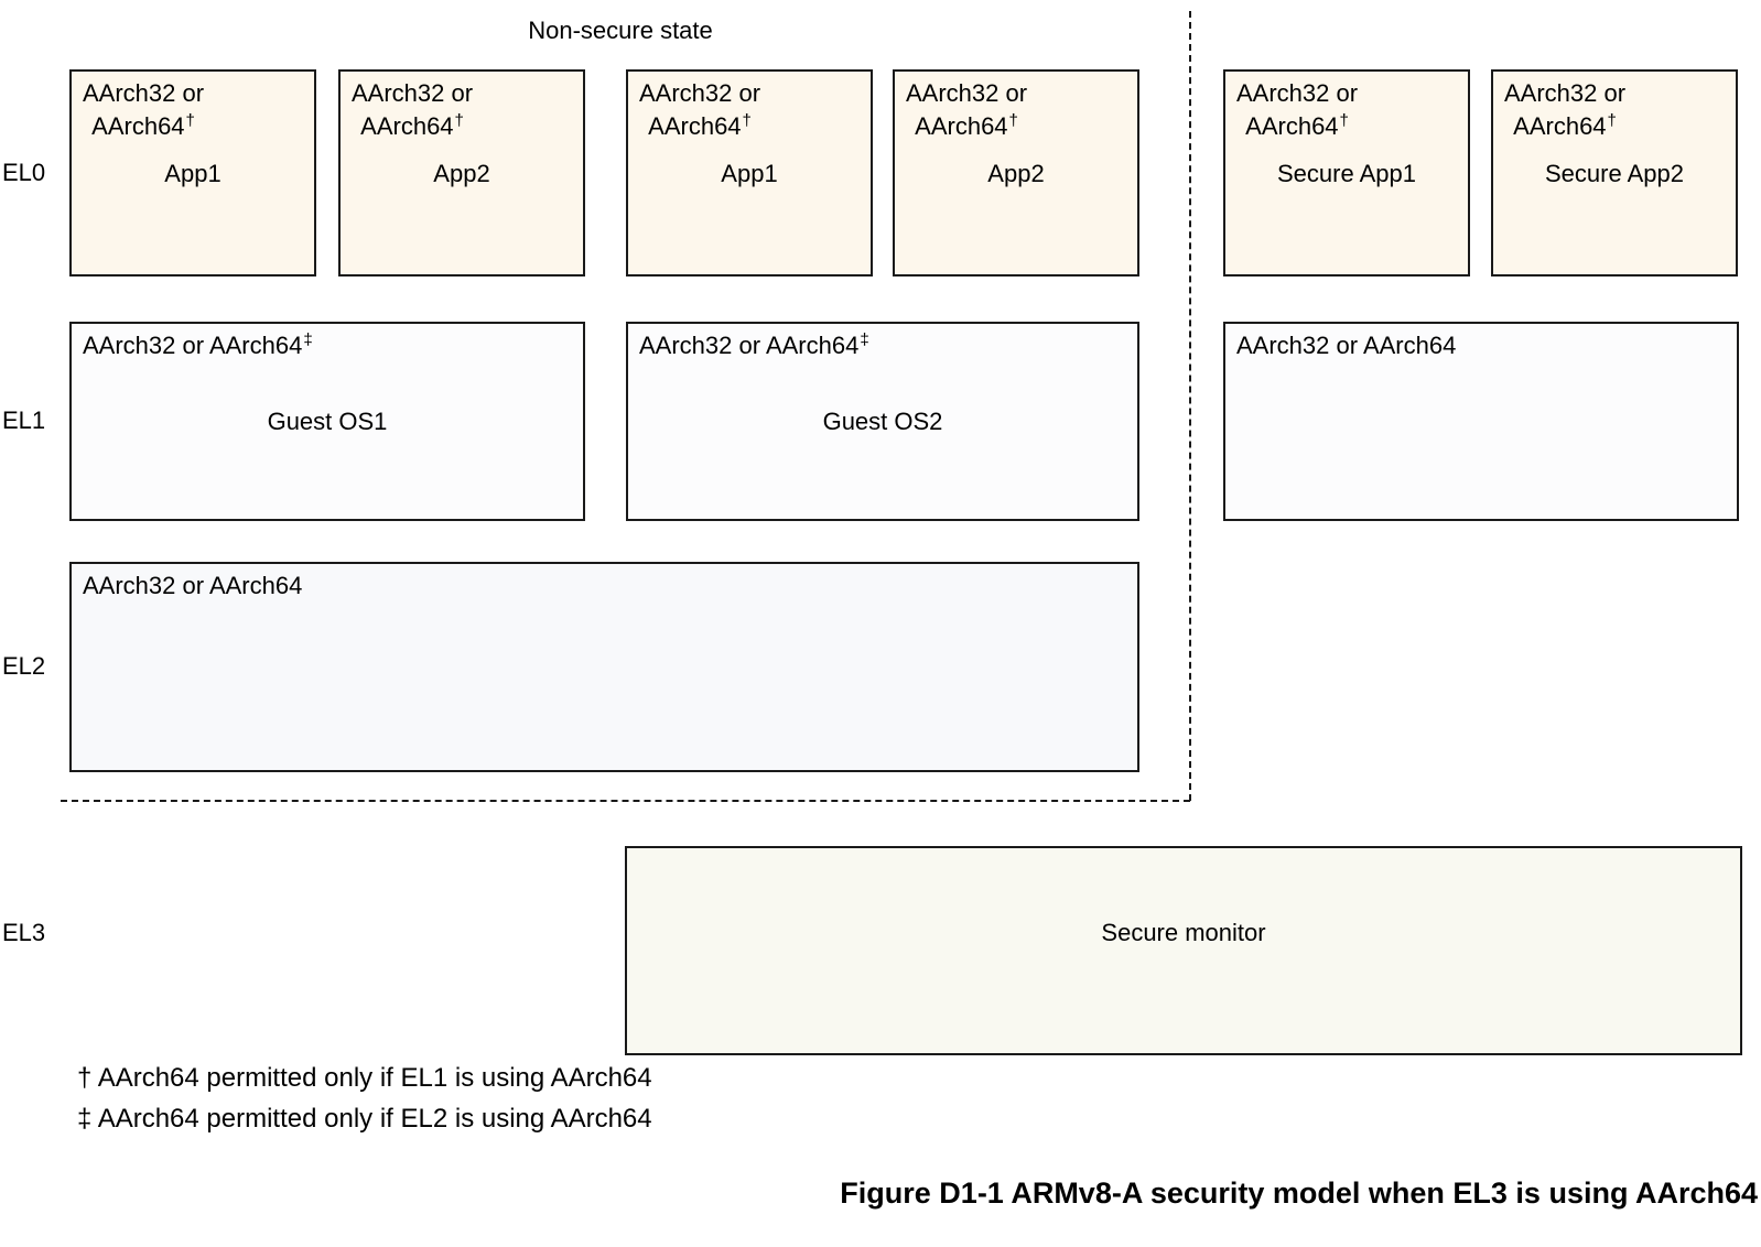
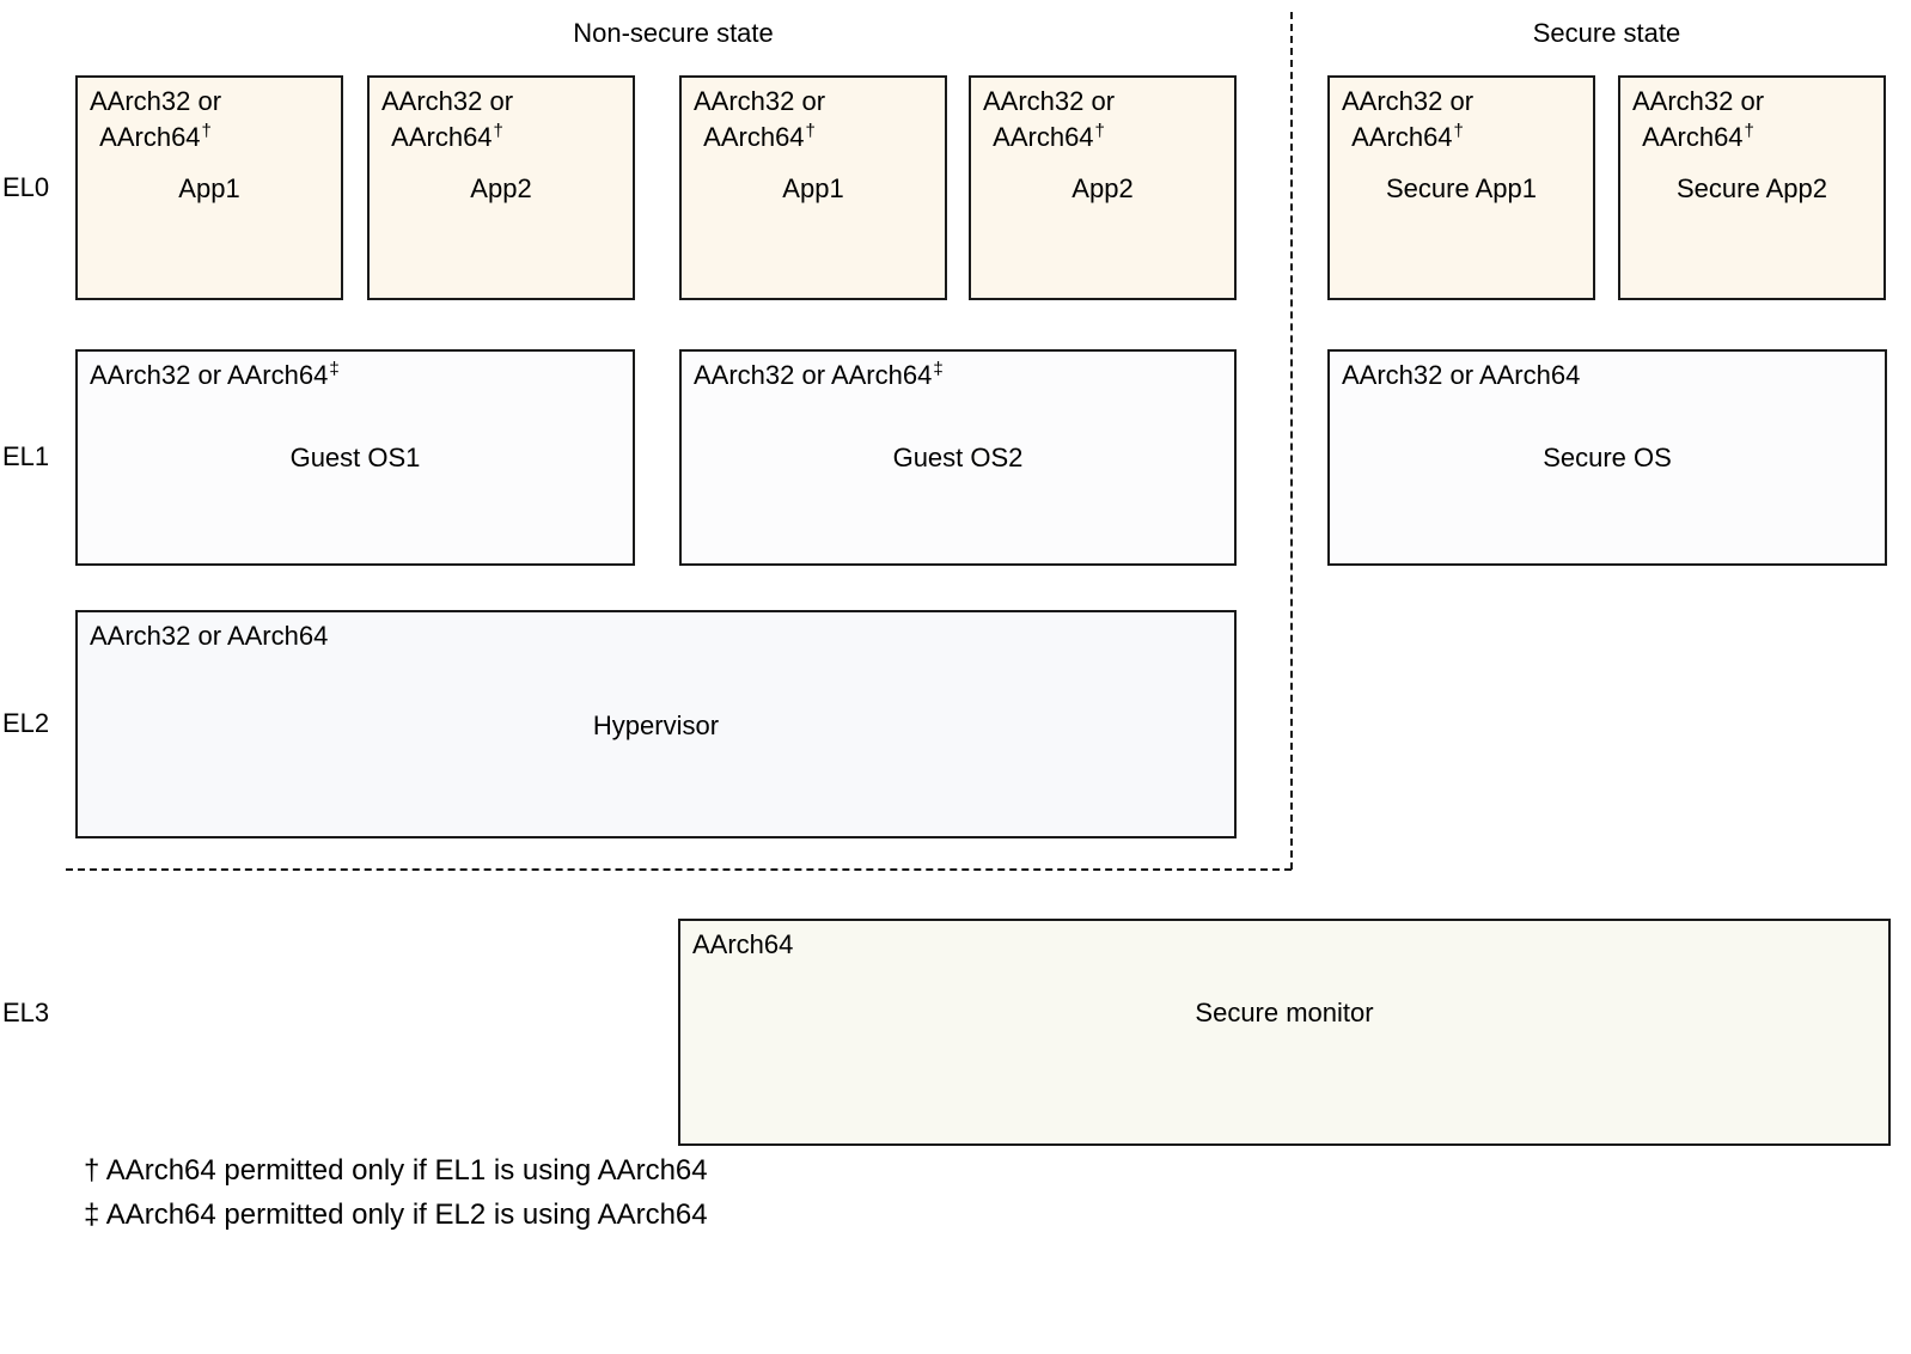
  Non-secure state
+ Secure state
  EL0
  EL1
  EL2
  EL3
  AArch32 or
  AArch64†
  App1
  AArch32 or
  AArch64†
  App2
  AArch32 or
  AArch64†
  App1
  AArch32 or
  AArch64†
  App2
  AArch32 or
  AArch64†
  Secure App1
  AArch32 or
  AArch64†
  Secure App2
  AArch32 or AArch64‡
  Guest OS1
  AArch32 or AArch64‡
  Guest OS2
  AArch32 or AArch64
+ Secure OS
  AArch32 or AArch64
+ Hypervisor
+ AArch64
  Secure monitor
  † AArch64 permitted only if EL1 is using AArch64
  ‡ AArch64 permitted only if EL2 is using AArch64
- Figure D1-1 ARMv8-A security model when EL3 is using AArch64
